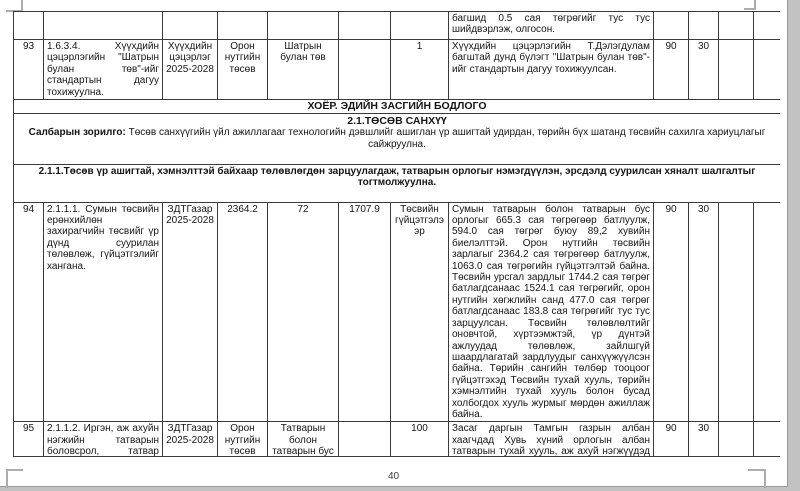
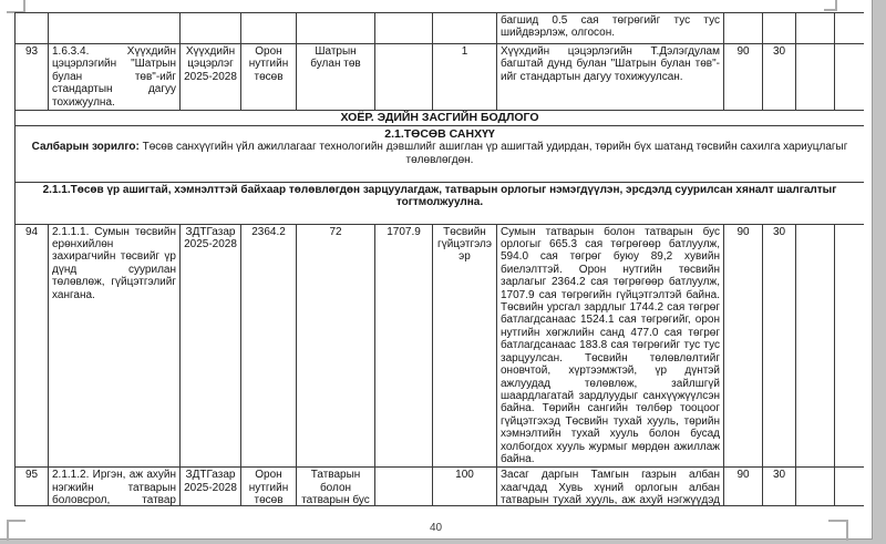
  							багшид 0.5 сая төгрөгийг тус тус шийдвэрлэж, олгосон.
- 93	1.6.3.4. Хүүхдийн цэцэрлэгийн "Шатрын булан төв"-ийг стандартын дагуу тохижуулна.	Хүүхдийн цэцэрлэг 2025-2028	Орон нутгийн төсөв	Шатрын булан төв		1	Хүүхдийн цэцэрлэгийн Т.Дэлэгдулам багштай дунд бүлэгт "Шатрын булан төв"-ийг стандартын дагуу тохижуулсан.	90	30
+ 93	1.6.3.4. Хүүхдийн цэцэрлэгийн "Шатрын булан төв"-ийг стандартын дагуу тохижуулна.	Хүүхдийн цэцэрлэг 2025-2028	Орон нутгийн төсөв	Шатрын булан төв		1	Хүүхдийн цэцэрлэгийн Т.Дэлэгдулам багштай дунд булан "Шатрын булан төв"-ийг стандартын дагуу тохижуулсан.	90	30
  ХОЁР. ЭДИЙН ЗАСГИЙН БОДЛОГО
- 2.1.ТӨСӨВ САНХҮҮ Салбарын зорилго: Төсөв санхүүгийн үйл ажиллагааг технологийн дэвшлийг ашиглан үр ашигтай удирдан, төрийн бүх шатанд төсвийн сахилга хариуцлагыг сайжруулна.
+ 2.1.ТӨСӨВ САНХҮҮ Салбарын зорилго: Төсөв санхүүгийн үйл ажиллагааг технологийн дэвшлийг ашиглан үр ашигтай удирдан, төрийн бүх шатанд төсвийн сахилга хариуцлагыг төлөвлөгдөн.
  2.1.1.Төсөв үр ашигтай, хэмнэлттэй байхаар төлөвлөгдөн зарцуулагдаж, татварын орлогыг нэмэгдүүлэн, эрсдэлд суурилсан хяналт шалгалтыг тогтмолжуулна.
- 94	2.1.1.1. Сумын төсвийн ерөнхийлөн захирагчийн төсвийг үр дүнд суурилан төлөвлөж, гүйцэтгэлийг хангана.	ЗДТГазар 2025-2028	2364.2	72	1707.9	Төсвийн гүйцэтгэлээр	Сумын татварын болон татварын бус орлогыг 665.3 сая төгрөгөөр батлуулж, 594.0 сая төгрөг буюу 89,2 хувийн биелэлттэй. Орон нутгийн төсвийн зарлагыг 2364.2 сая төгрөгөөр батлуулж, 1063.0 сая төгрөгийн гүйцэтгэлтэй байна. Төсвийн урсгал зардлыг 1744.2 сая төгрөг батлагдсанаас 1524.1 сая төгрөгийг, орон нутгийн хөгжлийн санд 477.0 сая төгрөг батлагдсанаас 183.8 сая төгрөгийг тус тус зарцуулсан. Төсвийн төлөвлөлтийг оновчтой, хүртээмжтэй, үр дүнтэй ажлуудад төлөвлөж, зайлшгүй шаардлагатай зардлуудыг санхүүжүүлсэн байна. Төрийн сангийн төлбөр тооцоог гүйцэтгэхэд Төсвийн тухай хууль, төрийн хэмнэлтийн тухай хууль болон бусад холбогдох хууль журмыг мөрдөн ажиллаж байна.	90	30
+ 94	2.1.1.1. Сумын төсвийн ерөнхийлөн захирагчийн төсвийг үр дүнд суурилан төлөвлөж, гүйцэтгэлийг хангана.	ЗДТГазар 2025-2028	2364.2	72	1707.9	Төсвийн гүйцэтгэлээр	Сумын татварын болон татварын бус орлогыг 665.3 сая төгрөгөөр батлуулж, 594.0 сая төгрөг буюу 89,2 хувийн биелэлттэй. Орон нутгийн төсвийн зарлагыг 2364.2 сая төгрөгөөр батлуулж, 1707.9 сая төгрөгийн гүйцэтгэлтэй байна. Төсвийн урсгал зардлыг 1744.2 сая төгрөг батлагдсанаас 1524.1 сая төгрөгийг, орон нутгийн хөгжлийн санд 477.0 сая төгрөг батлагдсанаас 183.8 сая төгрөгийг тус тус зарцуулсан. Төсвийн төлөвлөлтийг оновчтой, хүртээмжтэй, үр дүнтэй ажлуудад төлөвлөж, зайлшгүй шаардлагатай зардлуудыг санхүүжүүлсэн байна. Төрийн сангийн төлбөр тооцоог гүйцэтгэхэд Төсвийн тухай хууль, төрийн хэмнэлтийн тухай хууль болон бусад холбогдох хууль журмыг мөрдөн ажиллаж байна.	90	30
  95	2.1.1.2. Иргэн, аж ахуйн нэгжийн татварын боловсрол, татвар	ЗДТГазар 2025-2028	Орон нутгийн төсөв	Татварын болон татварын бус		100	Засаг даргын Тамгын газрын албан хаагчдад Хувь хүний орлогын албан татварын тухай хууль, аж ахуй нэгжүүдэд	90	30
  40
